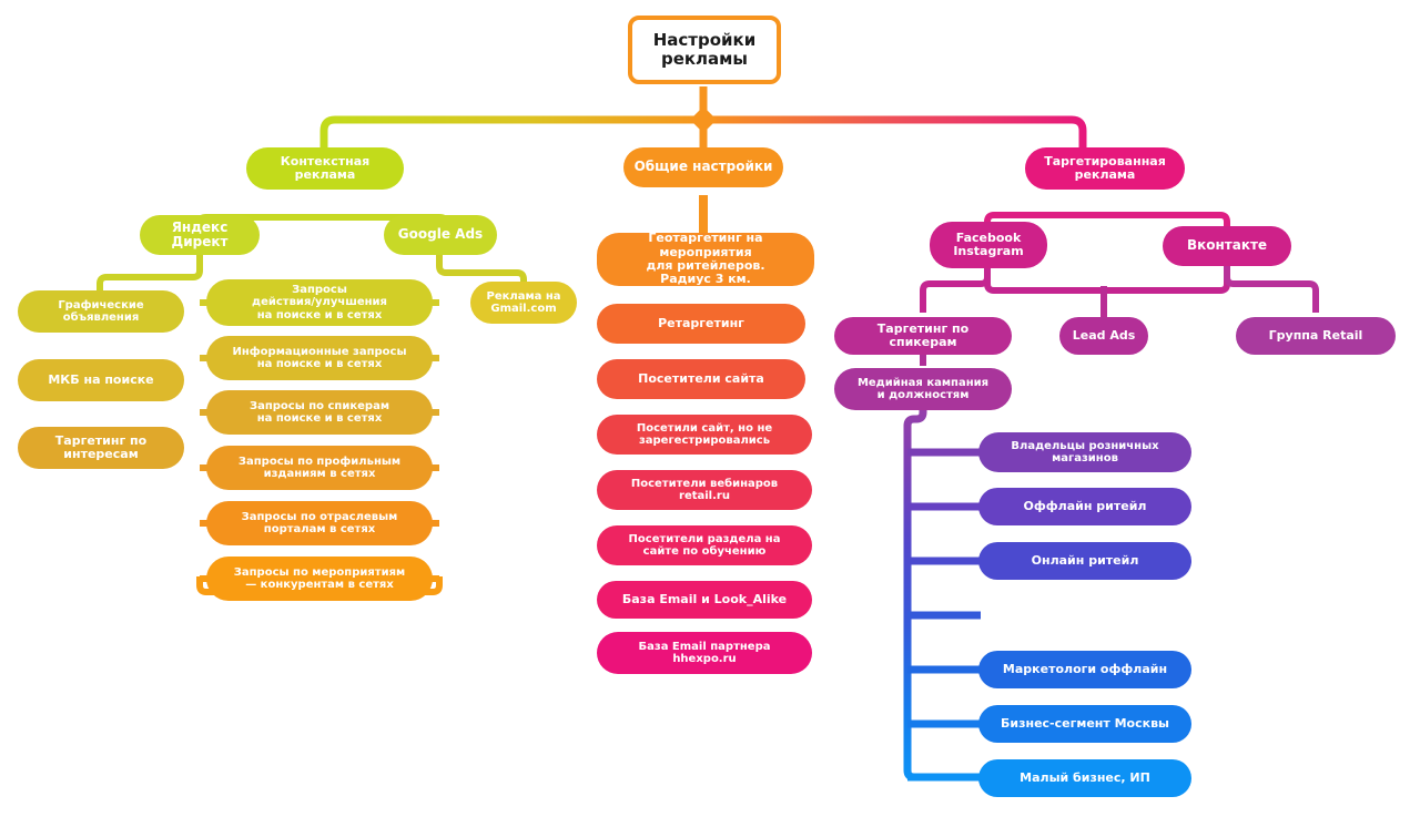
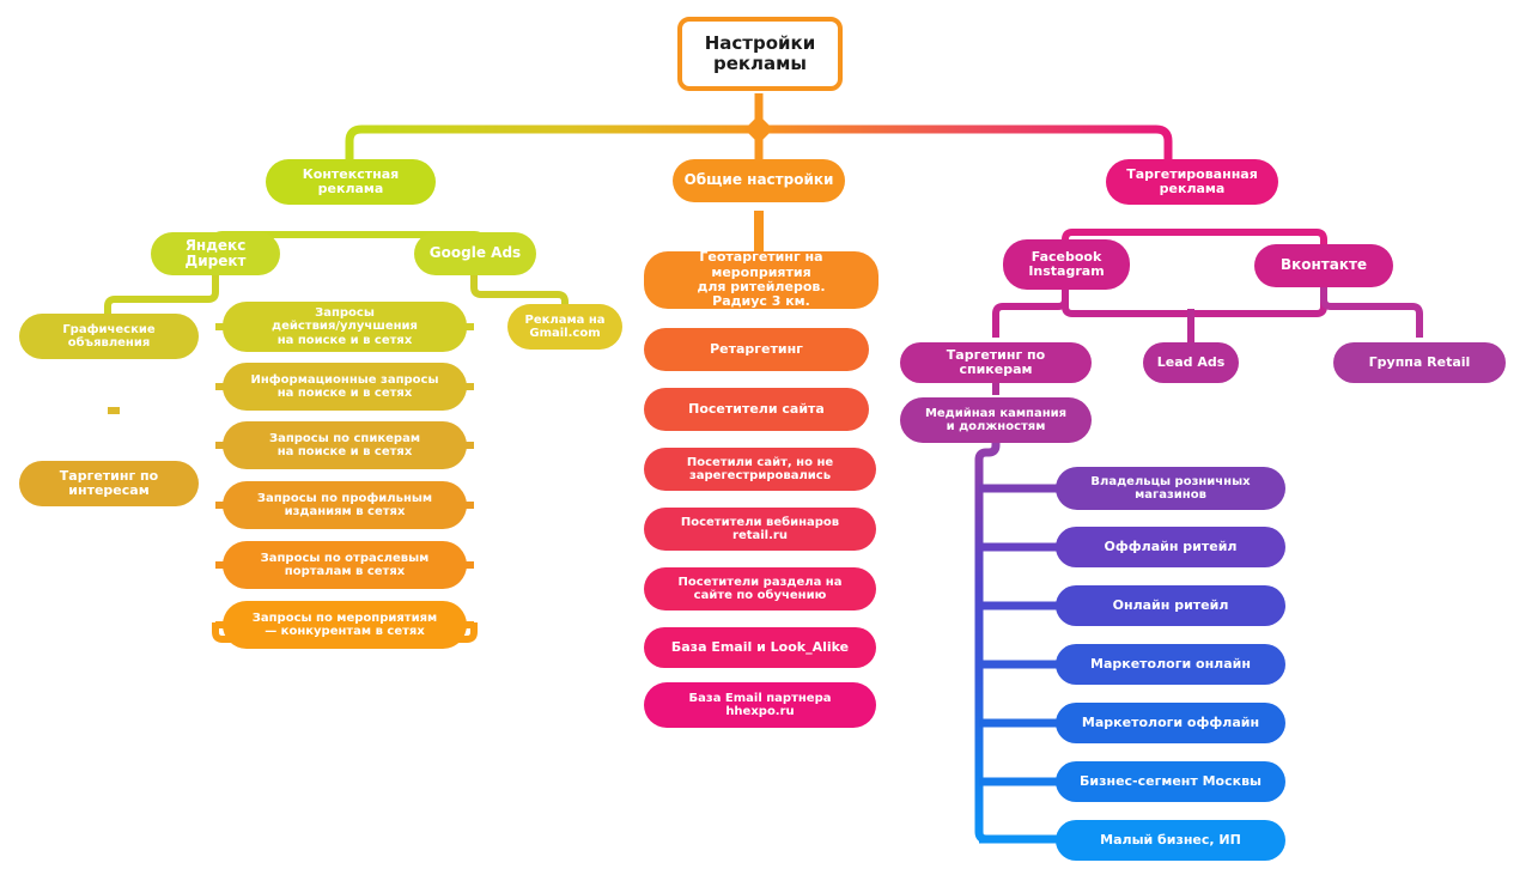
  Настройки
  рекламы
  Контекстная
  реклама
  Яндекс Директ
  Google Ads
  Графические
  объявления
- МКБ на поиске
  Таргетинг по интересам
  Реклама на
  Gmail.com
  Запросы
  действия/улучшения
  на поиске и в сетях
  Информационные запросы
  на поиске и в сетях
  Запросы по спикерам
  на поиске и в сетях
  Запросы по профильным
  изданиям в сетях
  Запросы по отраслевым
  порталам в сетях
  Запросы по мероприятиям
  — конкурентам в сетях
  Общие настройки
  Геотаргетинг на мероприятия
  для ритейлеров.
  Радиус 3 км.
  Ретаргетинг
  Посетители сайта
  Посетили сайт, но не
  зарегестрировались
  Посетители вебинаров
  retail.ru
  Посетители раздела на
  сайте по обучению
  База Email и Look_Alike
  База Email партнера
  hhexpo.ru
  Таргетированная
  реклама
  Facebook
  Instagram
  Вконтакте
  Таргетинг по спикерам
  Медийная кампания
  и должностям
  Lead Ads
  Группа Retail
  Владельцы розничных
  магазинов
  Оффлайн ритейл
  Онлайн ритейл
+ Маркетологи онлайн
  Маркетологи оффлайн
  Бизнес-сегмент Москвы
  Малый бизнес, ИП
